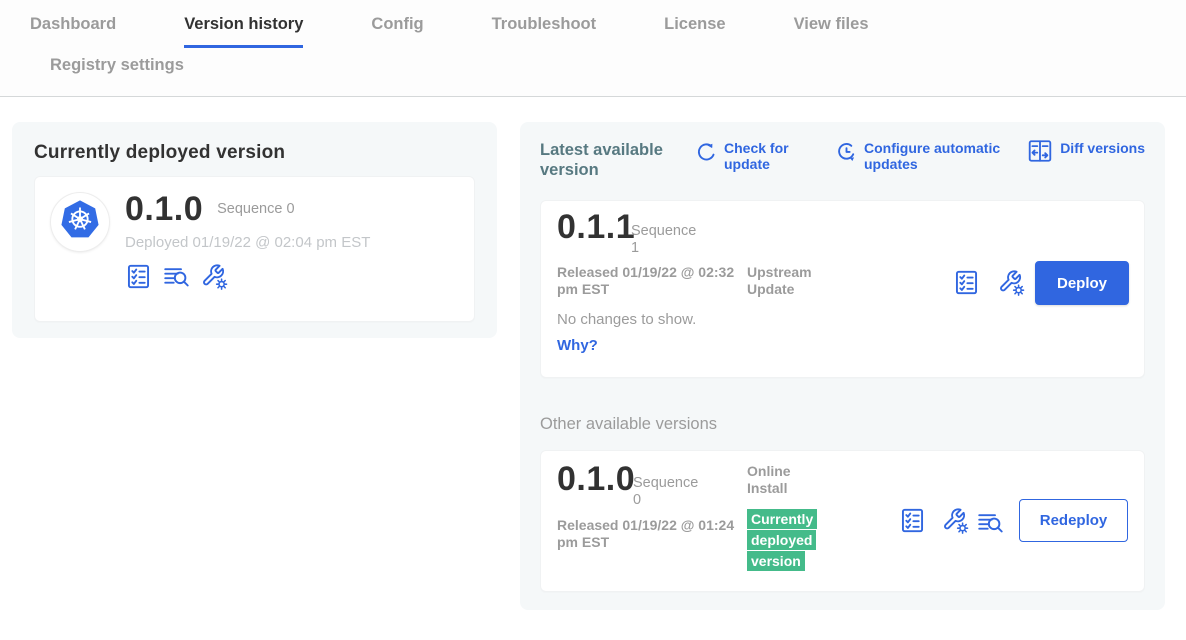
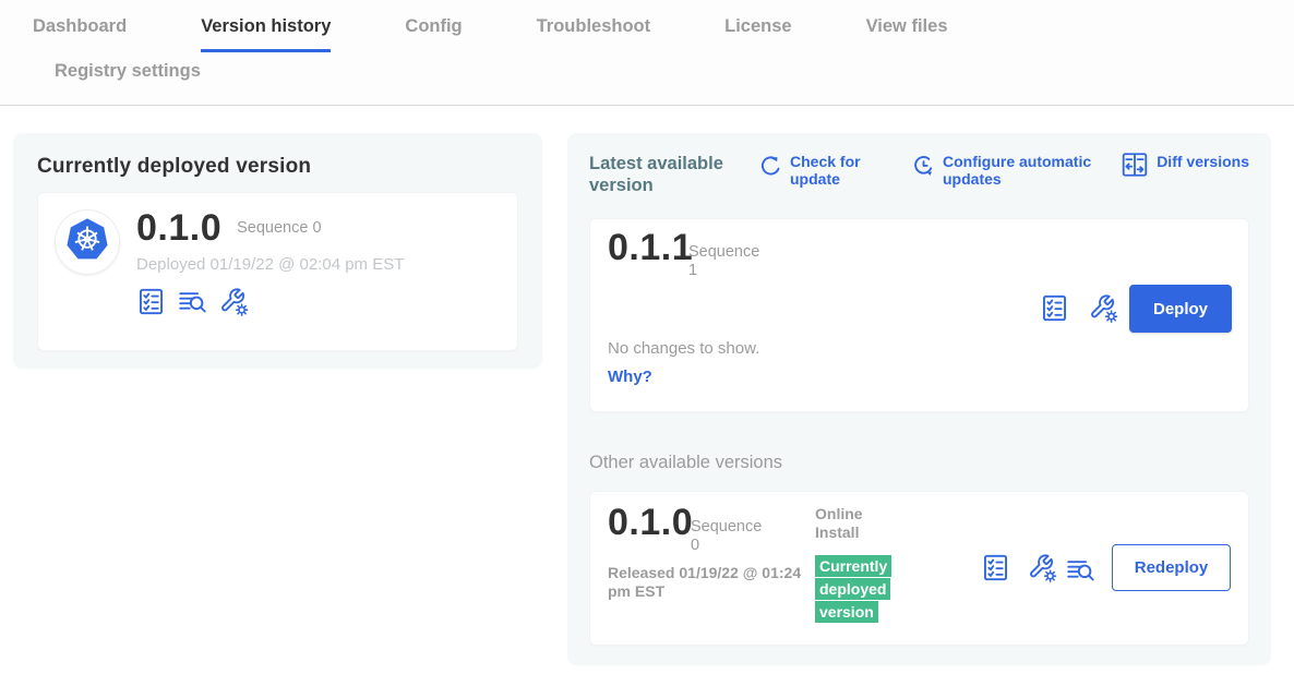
  Dashboard
  Version history
  Config
  Troubleshoot
  License
  View files
  Registry settings
  Currently deployed version
  0.1.0
  Sequence 0
  Deployed 01/19/22 @ 02:04 pm EST
  Latest available version
  Check for update
  Configure automatic updates
  Diff versions
  0.1.1
  Sequence 1
- Released 01/19/22 @ 02:32 pm EST
- Upstream Update
  Deploy
  No changes to show.
  Why?
  Other available versions
  0.1.0
  Sequence 0
  Online Install
  Released 01/19/22 @ 01:24 pm EST
  Currently deployed version
  Redeploy
